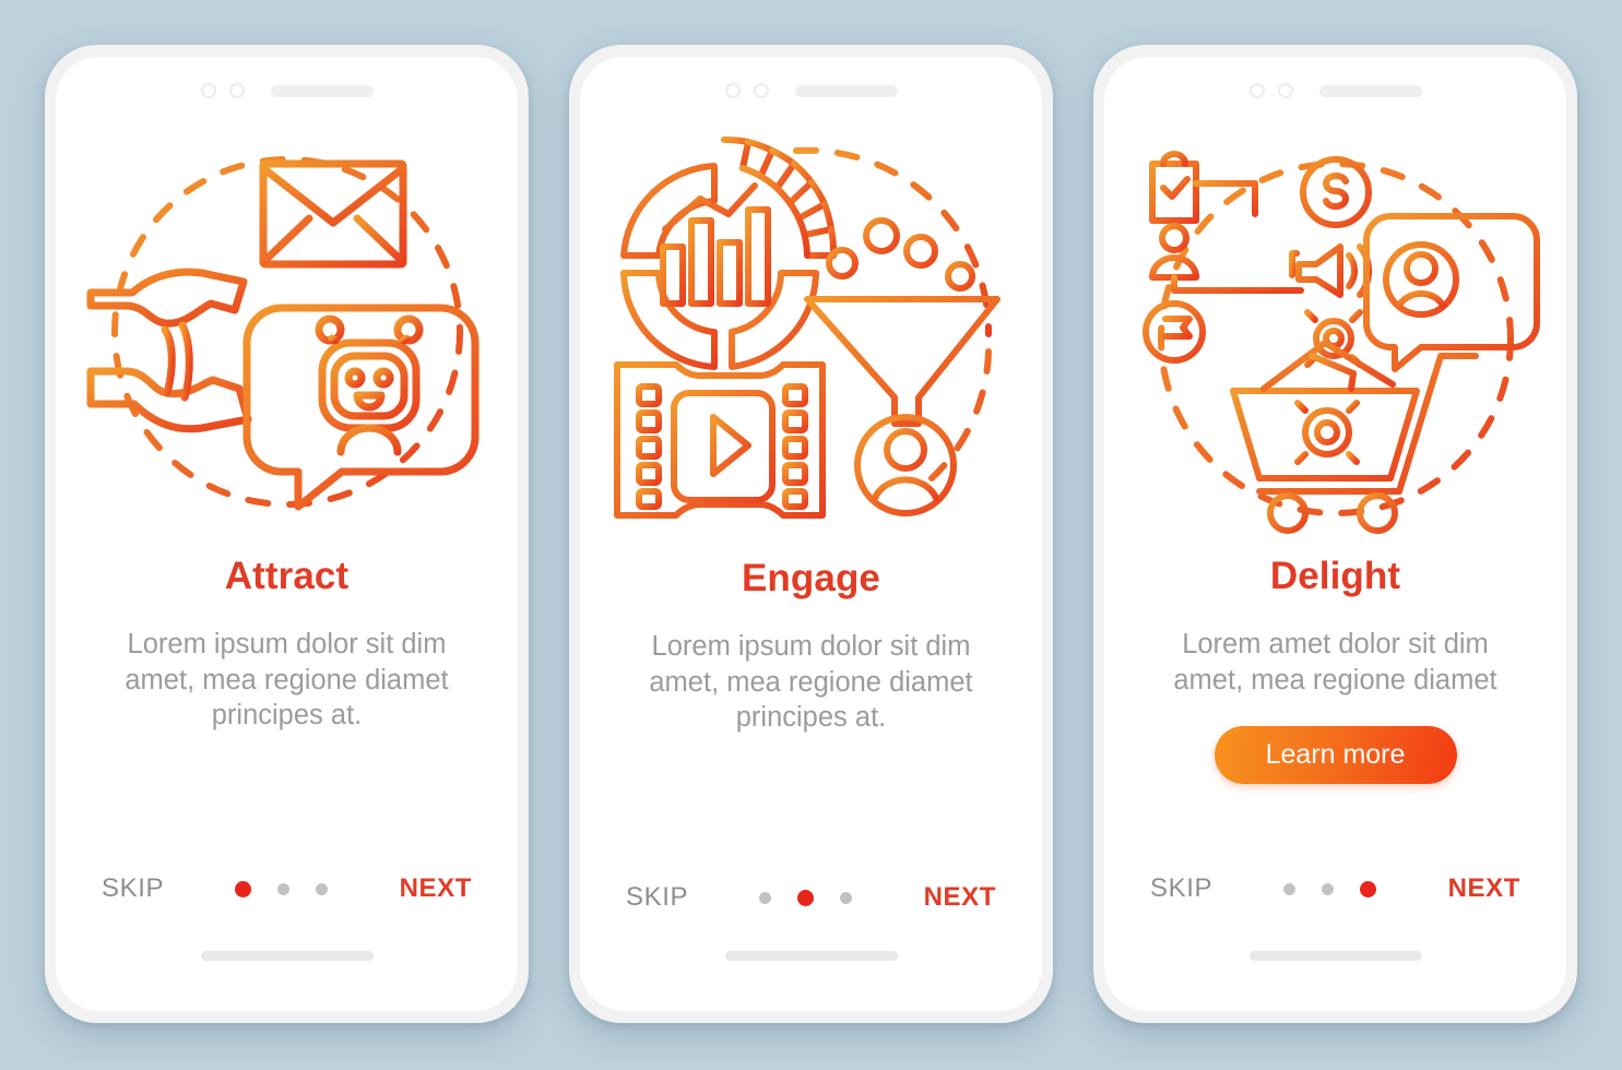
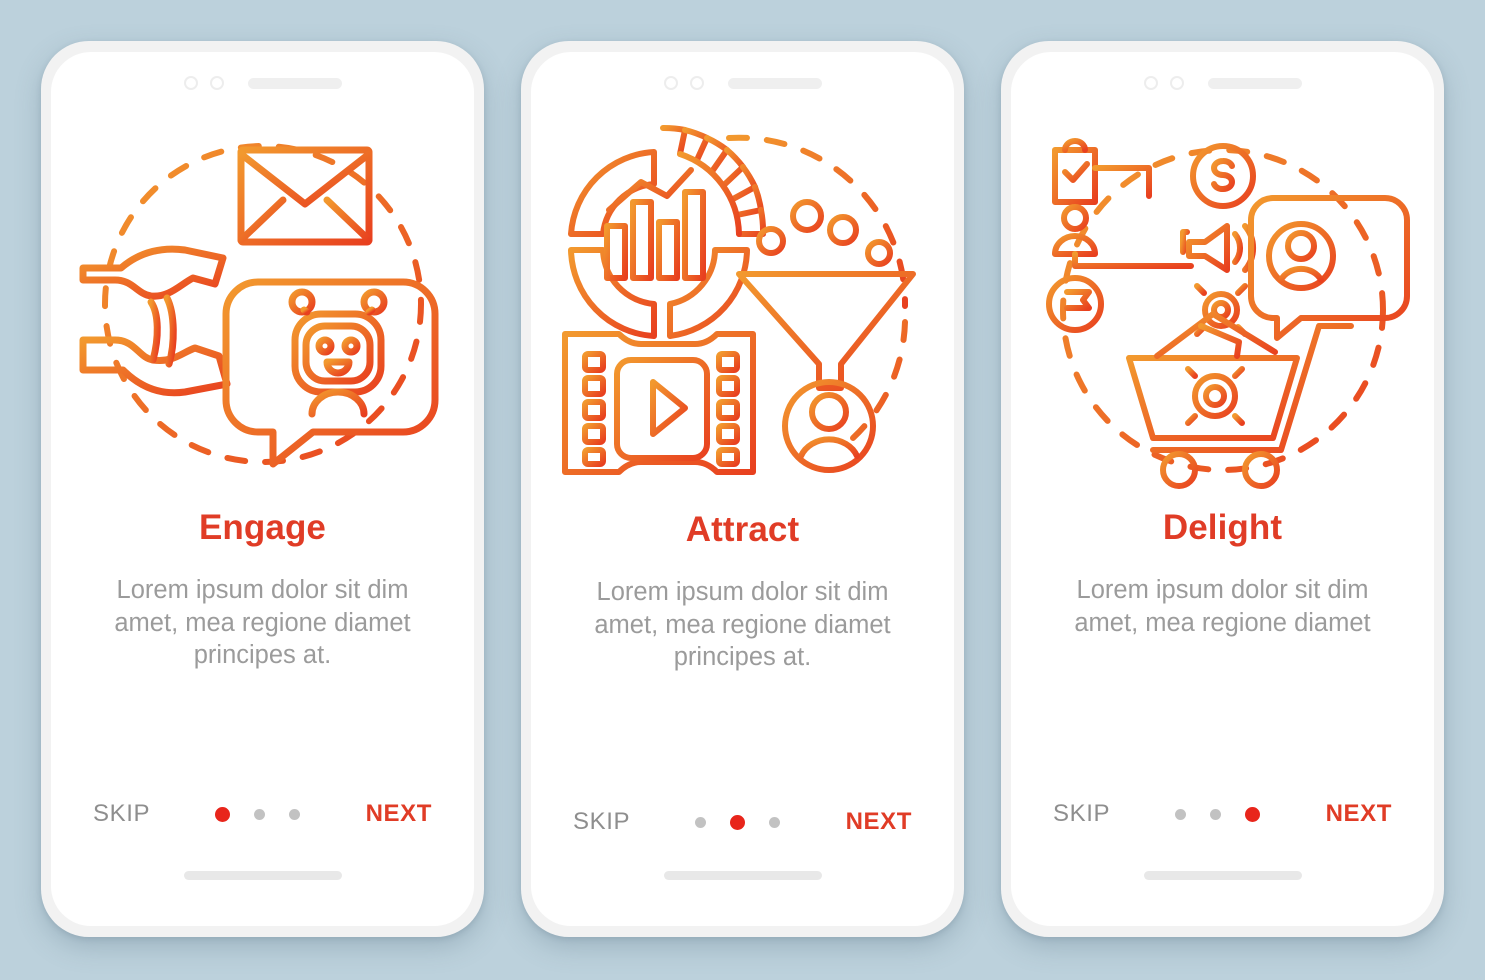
- Attract
+ Engage
  Lorem ipsum dolor sit dim amet, mea regione diamet principes at.
  SKIP
  NEXT
- Engage
+ Attract
  Lorem ipsum dolor sit dim amet, mea regione diamet principes at.
  SKIP
  NEXT
  Delight
- Lorem amet dolor sit dim amet, mea regione diamet
+ Lorem ipsum dolor sit dim amet, mea regione diamet
- Learn more
  SKIP
  NEXT
